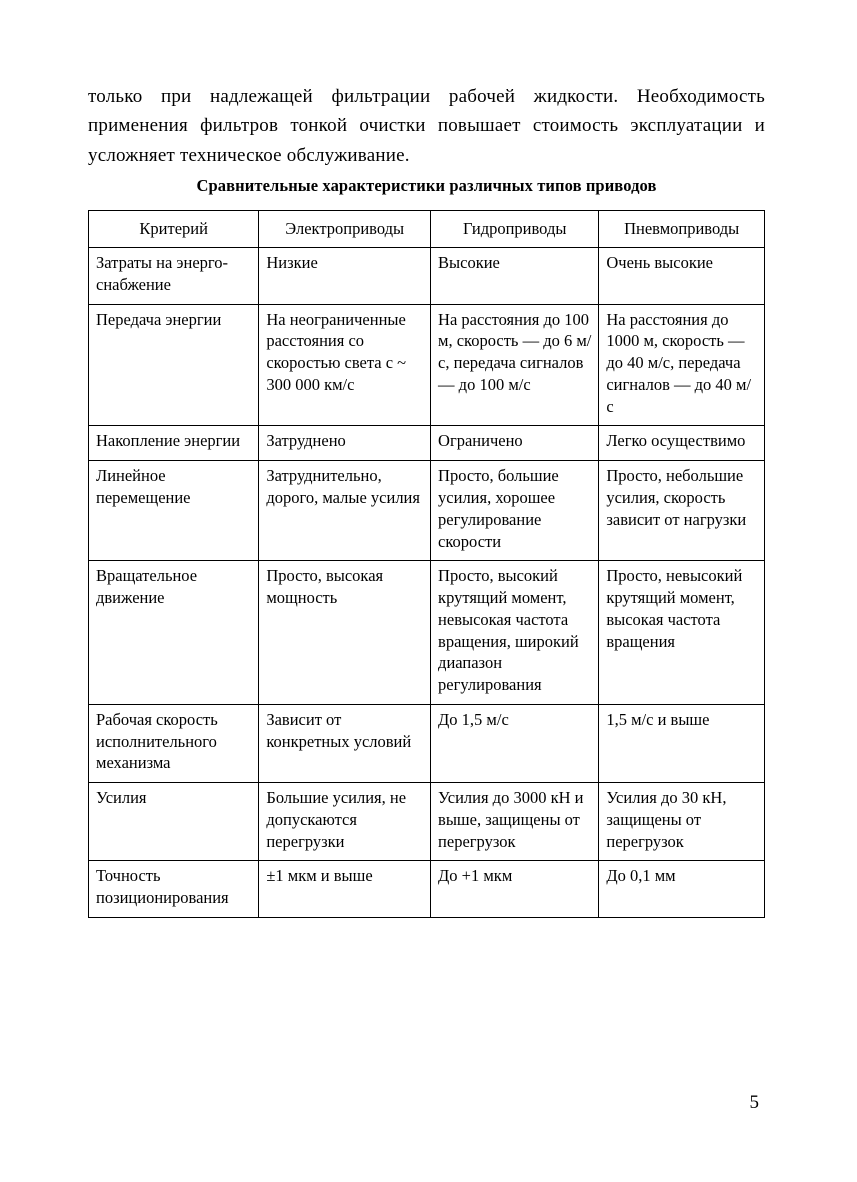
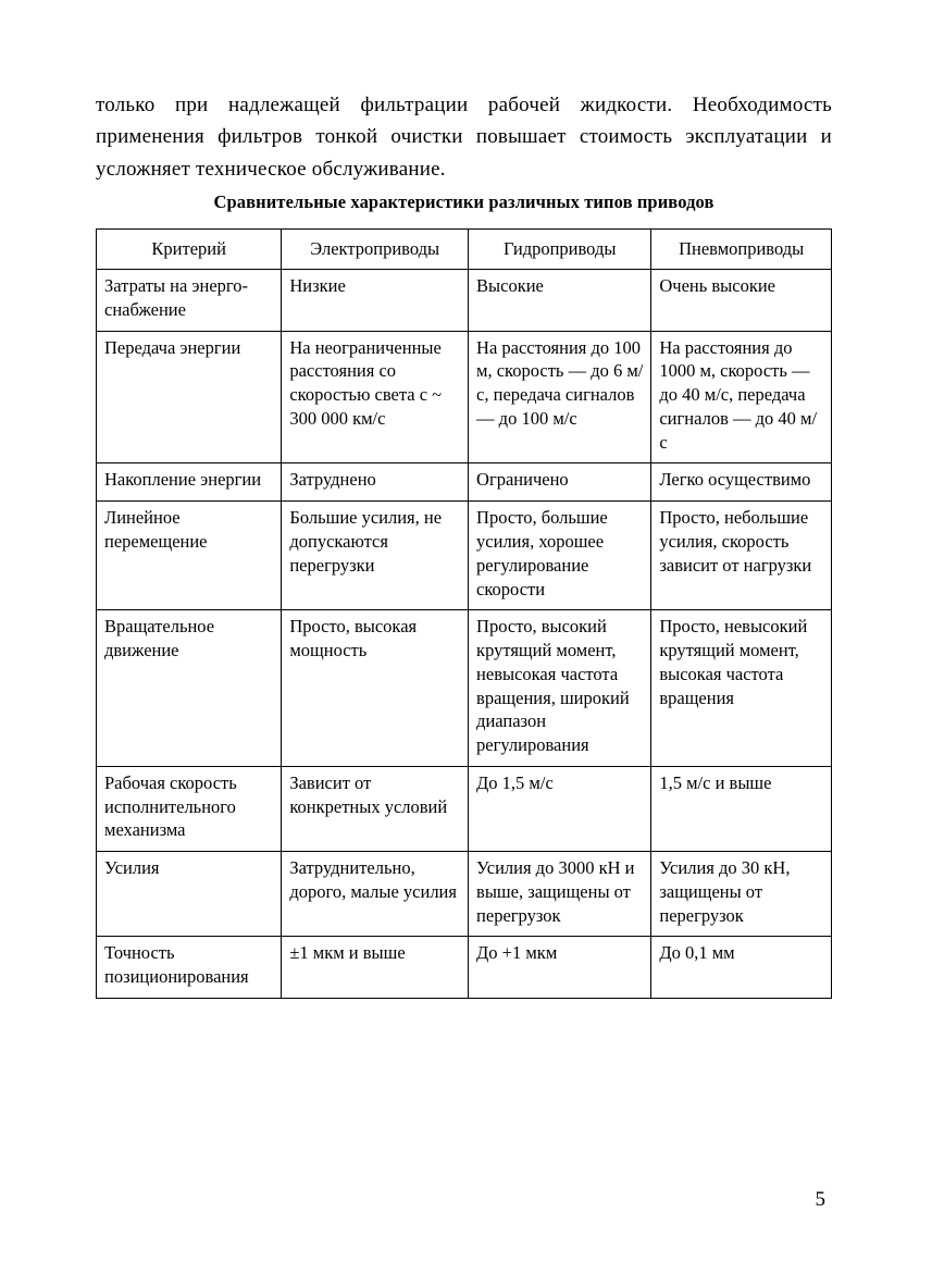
  только при надлежащей фильтрации рабочей жидкости. Необходимость применения фильтров тонкой очистки повышает стоимость эксплуатации и усложняет техническое обслуживание.
  Сравнительные характеристики различных типов приводов
  Критерий	Электроприводы	Гидроприводы	Пневмоприводы
  Затраты на энерго­снабжение	Низкие	Высокие	Очень высокие
  Передача энергии	На неограниченные расстояния со скоростью света с ~ 300 000 км/с	На расстояния до 100 м, скорость — до 6 м/с, передача сигналов — до 100 м/с	На расстояния до 1000 м, скорость — до 40 м/с, передача сигналов — до 40 м/с
  Накопление энергии	Затруднено	Ограничено	Легко осуществимо
- Линейное перемещение	Затруднительно, дорого, малые усилия	Просто, большие усилия, хорошее регулирование скорости	Просто, небольшие усилия, скорость зависит от нагрузки
+ Линейное перемещение	Большие усилия, не допускаются перегрузки	Просто, большие усилия, хорошее регулирование скорости	Просто, небольшие усилия, скорость зависит от нагрузки
  Вращательное движение	Просто, высокая мощность	Просто, высокий крутящий момент, невысокая частота вращения, широкий диапазон регулирования	Просто, невысокий крутящий момент, высокая частота вращения
  Рабочая скорость исполнительного механизма	Зависит от конкретных условий	До 1,5 м/с	1,5 м/с и выше
- Усилия	Большие усилия, не допускаются перегрузки	Усилия до 3000 кН и выше, защищены от перегрузок	Усилия до 30 кН, защищены от перегрузок
+ Усилия	Затруднительно, дорого, малые усилия	Усилия до 3000 кН и выше, защищены от перегрузок	Усилия до 30 кН, защищены от перегрузок
  Точность позиционирования	±1 мкм и выше	До +1 мкм	До 0,1 мм
  5
